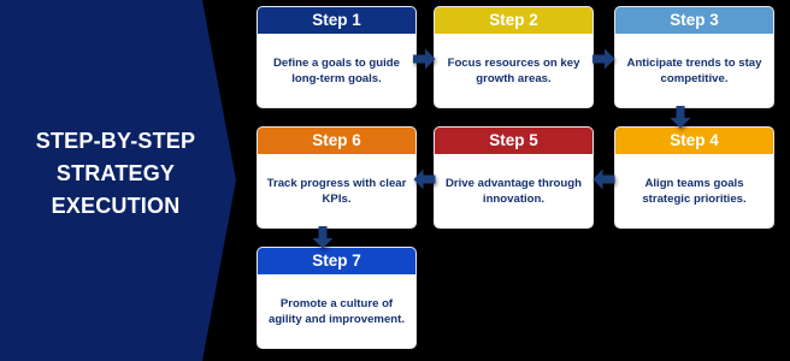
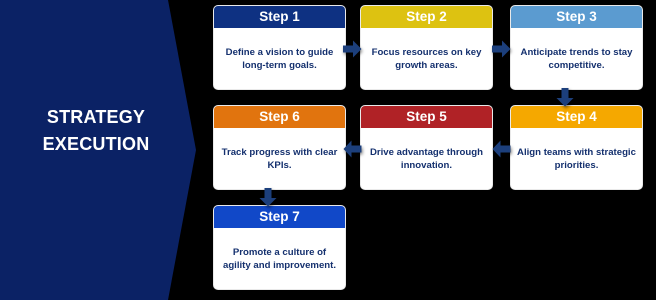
- STEP-BY-STEP
  STRATEGY
  EXECUTION
  Step 1
- Define a goals to guide long-term goals.
+ Define a vision to guide long-term goals.
  Step 2
  Focus resources on key growth areas.
  Step 3
  Anticipate trends to stay competitive.
  Step 4
- Align teams goals strategic priorities.
+ Align teams with strategic priorities.
  Step 5
  Drive advantage through innovation.
  Step 6
  Track progress with clear KPIs.
  Step 7
  Promote a culture of agility and improvement.
